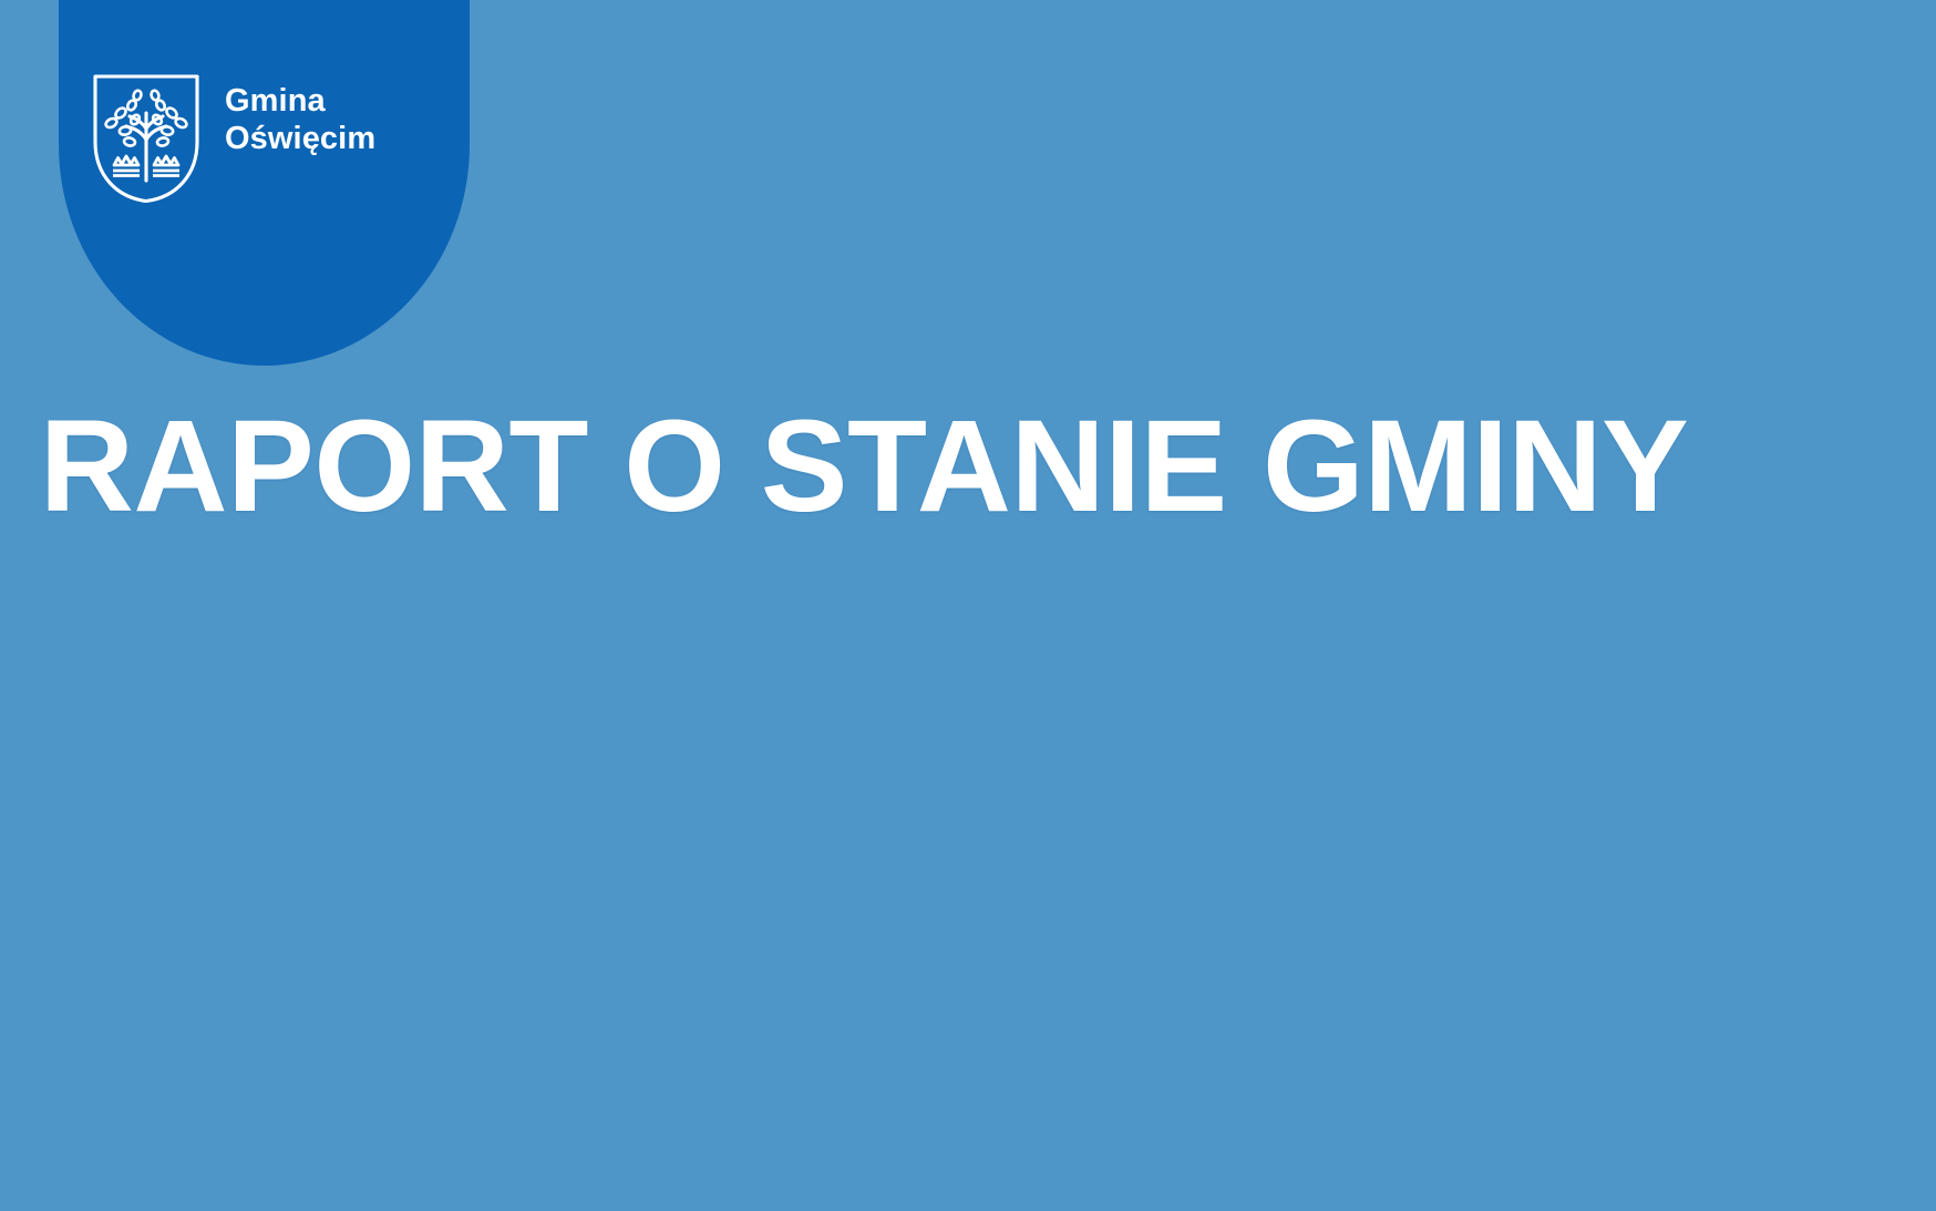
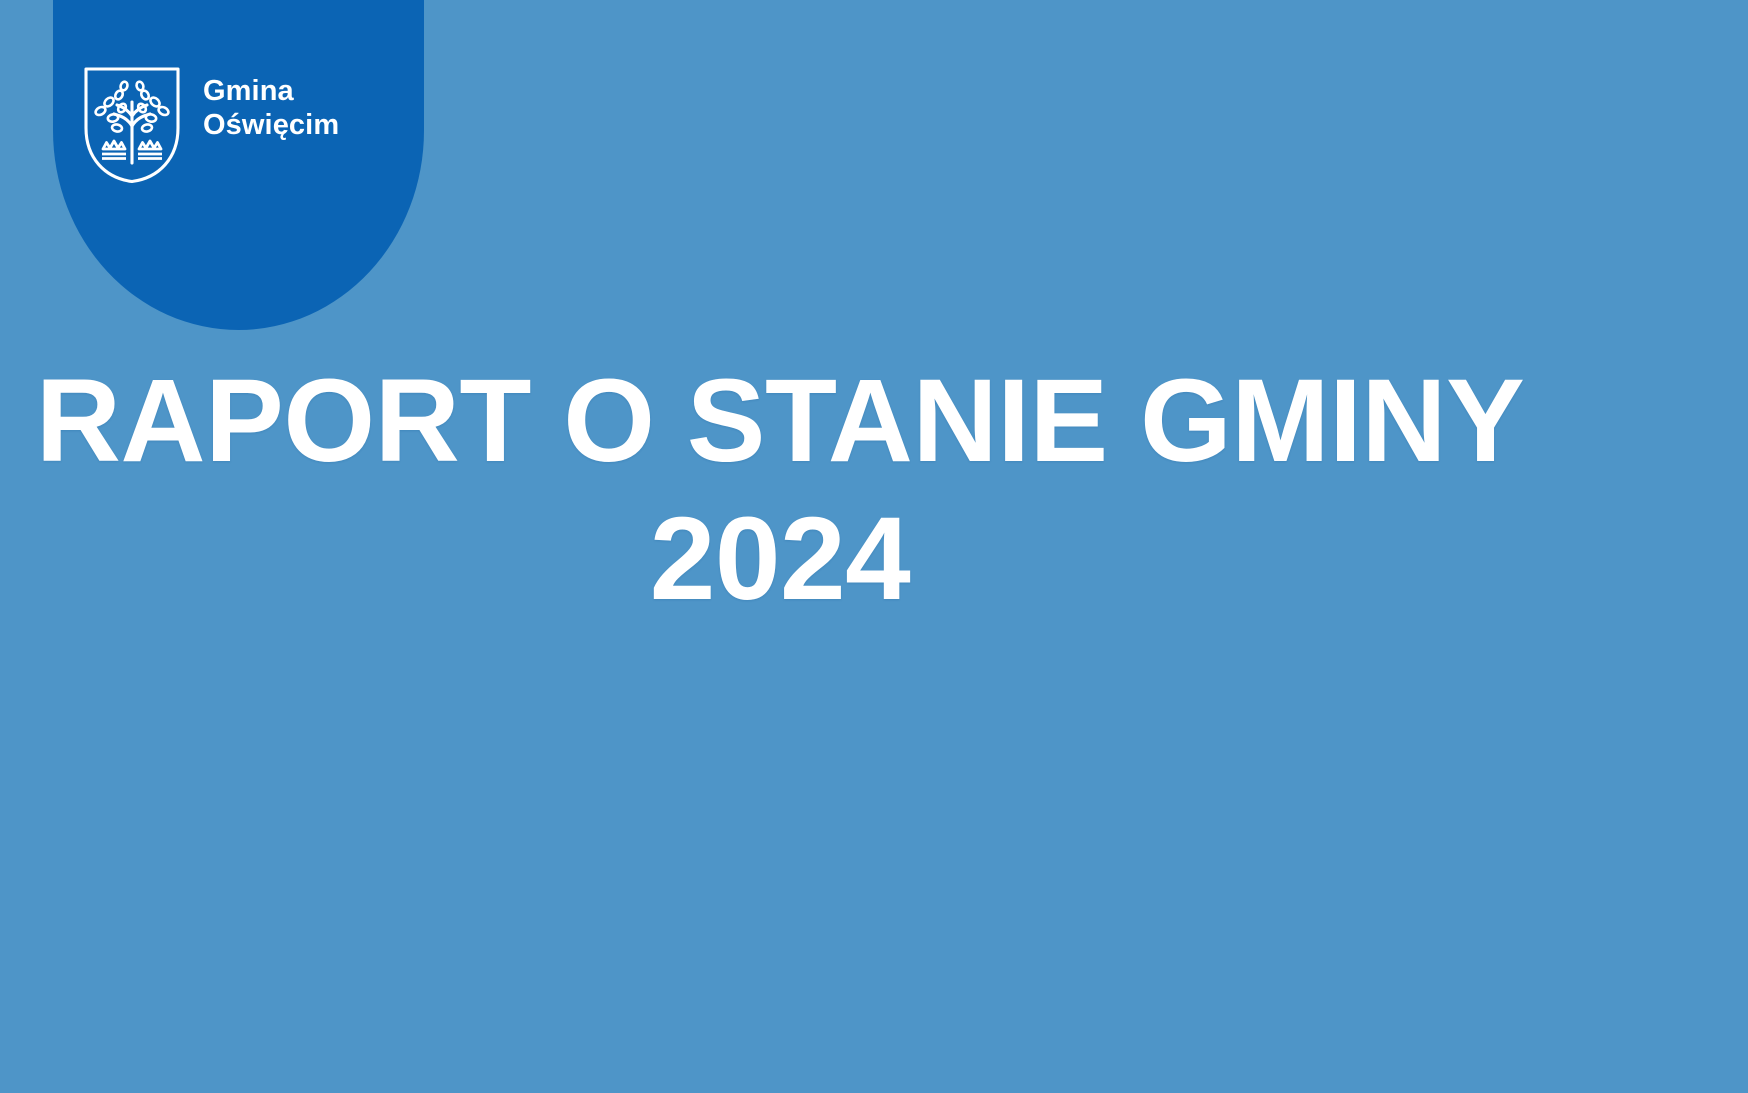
  Gmina
  Oświęcim
  RAPORT O STANIE GMINY
+ 2024
